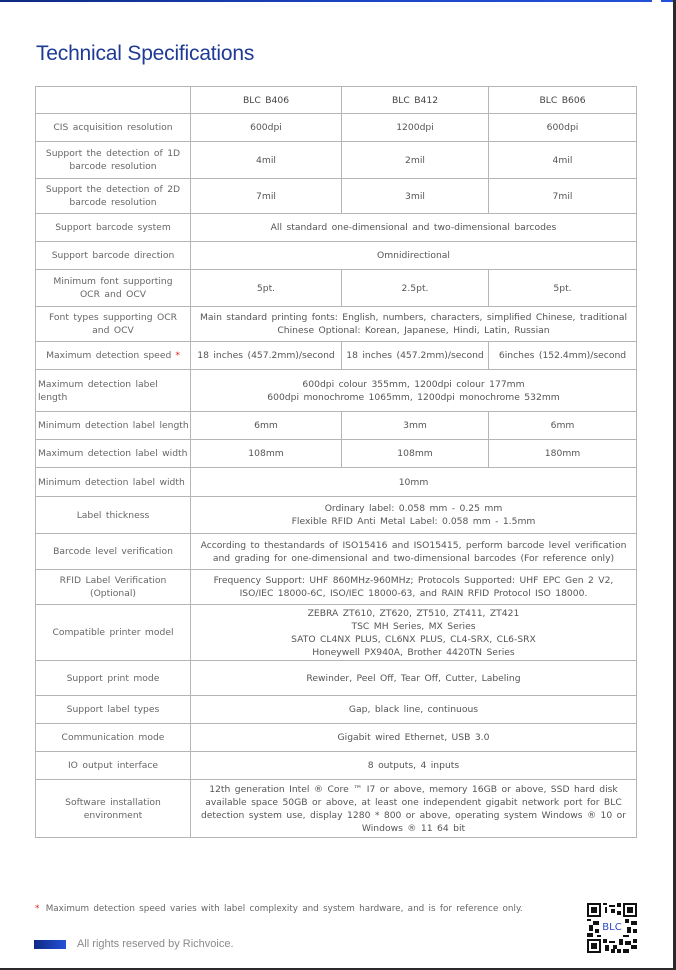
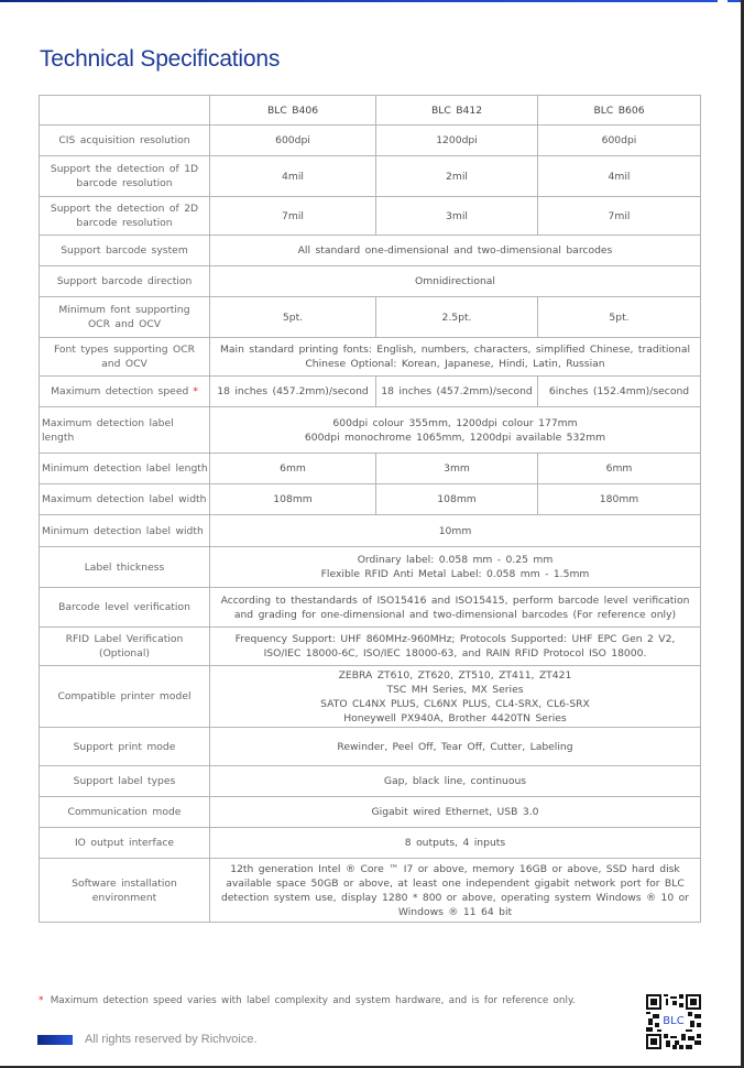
  Technical Specifications
  	BLC B406	BLC B412	BLC B606
  CIS acquisition resolution	600dpi	1200dpi	600dpi
  Support the detection of 1D barcode resolution	4mil	2mil	4mil
  Support the detection of 2D barcode resolution	7mil	3mil	7mil
  Support barcode system	All standard one-dimensional and two-dimensional barcodes
  Support barcode direction	Omnidirectional
  Minimum font supporting OCR and OCV	5pt.	2.5pt.	5pt.
  Font types supporting OCR and OCV	Main standard printing fonts: English, numbers, characters, simplified Chinese, traditional Chinese Optional: Korean, Japanese, Hindi, Latin, Russian
  Maximum detection speed *	18 inches (457.2mm)/second	18 inches (457.2mm)/second	6inches (152.4mm)/second
- Maximum detection label length	600dpi colour 355mm, 1200dpi colour 177mm600dpi monochrome 1065mm, 1200dpi monochrome 532mm
+ Maximum detection label length	600dpi colour 355mm, 1200dpi colour 177mm600dpi monochrome 1065mm, 1200dpi available 532mm
  Minimum detection label length	6mm	3mm	6mm
  Maximum detection label width	108mm	108mm	180mm
  Minimum detection label width	10mm
  Label thickness	Ordinary label: 0.058 mm - 0.25 mmFlexible RFID Anti Metal Label: 0.058 mm - 1.5mm
  Barcode level verification	According to thestandards of ISO15416 and ISO15415, perform barcode level verification and grading for one-dimensional and two-dimensional barcodes (For reference only)
  RFID Label Verification (Optional)	Frequency Support: UHF 860MHz-960MHz; Protocols Supported: UHF EPC Gen 2 V2, ISO/IEC 18000-6C, ISO/IEC 18000-63, and RAIN RFID Protocol ISO 18000.
  Compatible printer model	ZEBRA ZT610, ZT620, ZT510, ZT411, ZT421TSC MH Series, MX SeriesSATO CL4NX PLUS, CL6NX PLUS, CL4-SRX, CL6-SRXHoneywell PX940A, Brother 4420TN Series
  Support print mode	Rewinder, Peel Off, Tear Off, Cutter, Labeling
  Support label types	Gap, black line, continuous
  Communication mode	Gigabit wired Ethernet, USB 3.0
  IO output interface	8 outputs, 4 inputs
  Software installation environment	12th generation Intel ® Core ™ I7 or above, memory 16GB or above, SSD hard disk available space 50GB or above, at least one independent gigabit network port for BLC detection system use, display 1280 * 800 or above, operating system Windows ® 10 or Windows ® 11 64 bit
  * Maximum detection speed varies with label complexity and system hardware, and is for reference only.
  All rights reserved by Richvoice.
  BLC
